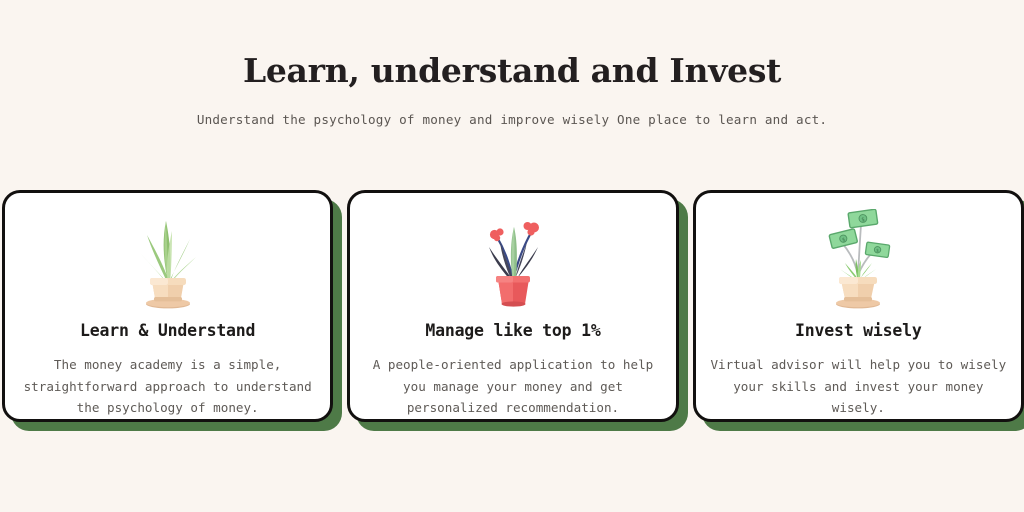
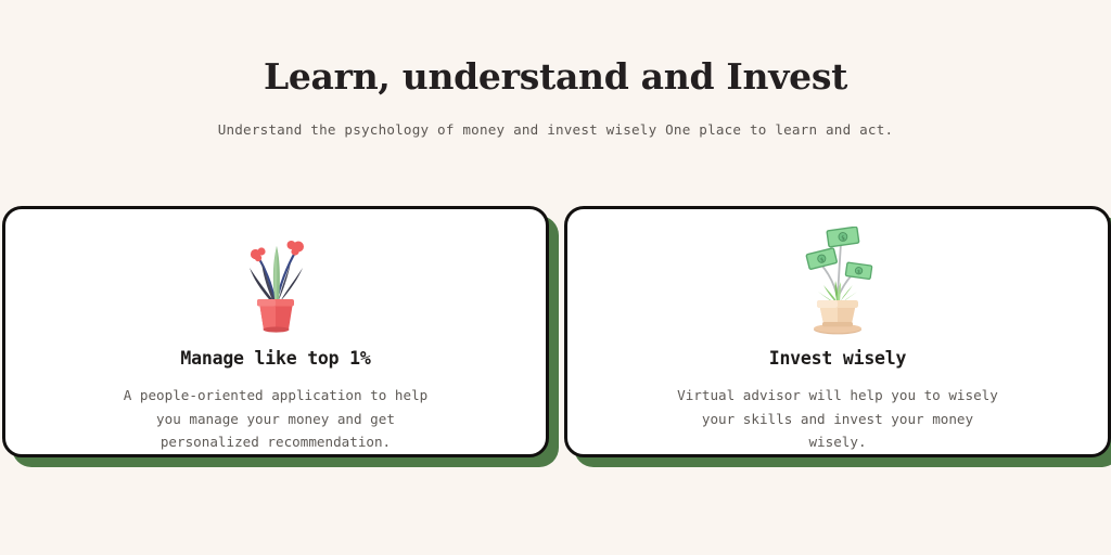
  Learn, understand and Invest
- Understand the psychology of money and improve wisely One place to learn and act.
+ Understand the psychology of money and invest wisely One place to learn and act.
- Learn & Understand
- The money academy is a simple, straightforward approach to understand the psychology of money.
  Manage like top 1%
  A people-oriented application to help you manage your money and get personalized recommendation.
  Invest wisely
  Virtual advisor will help you to wisely your skills and invest your money wisely.
